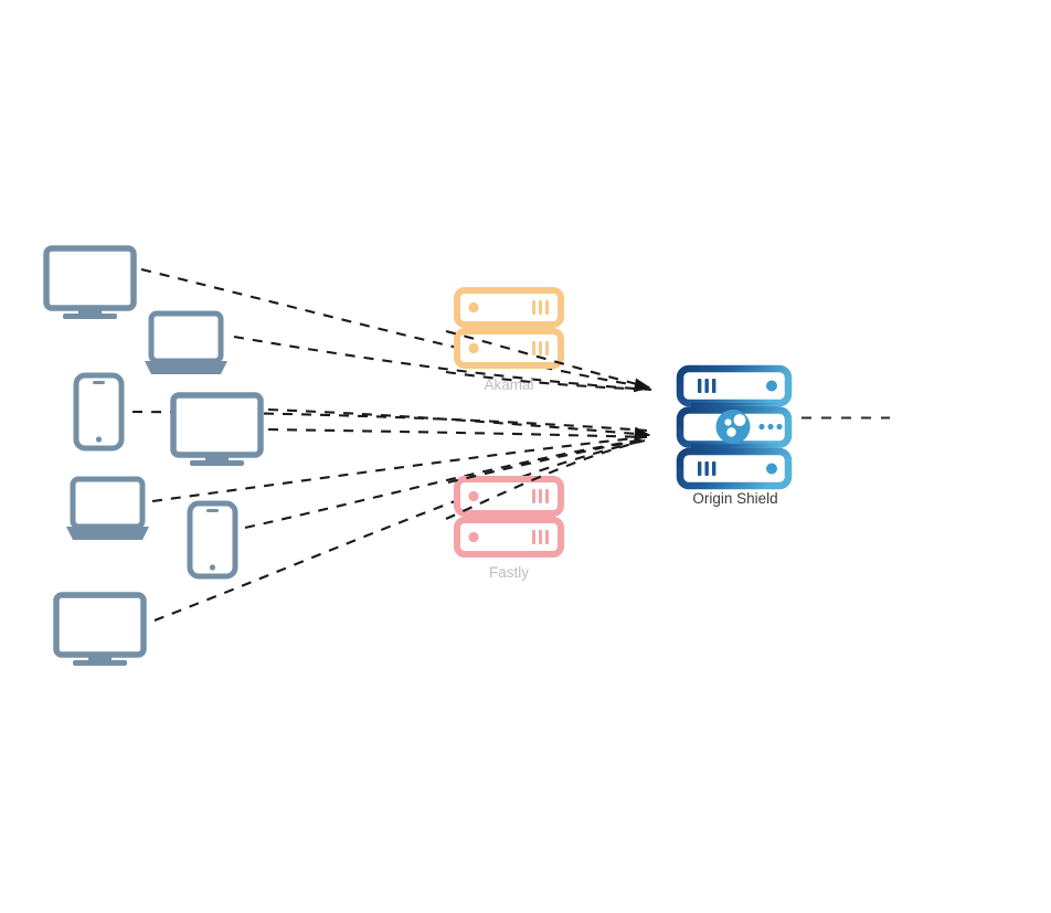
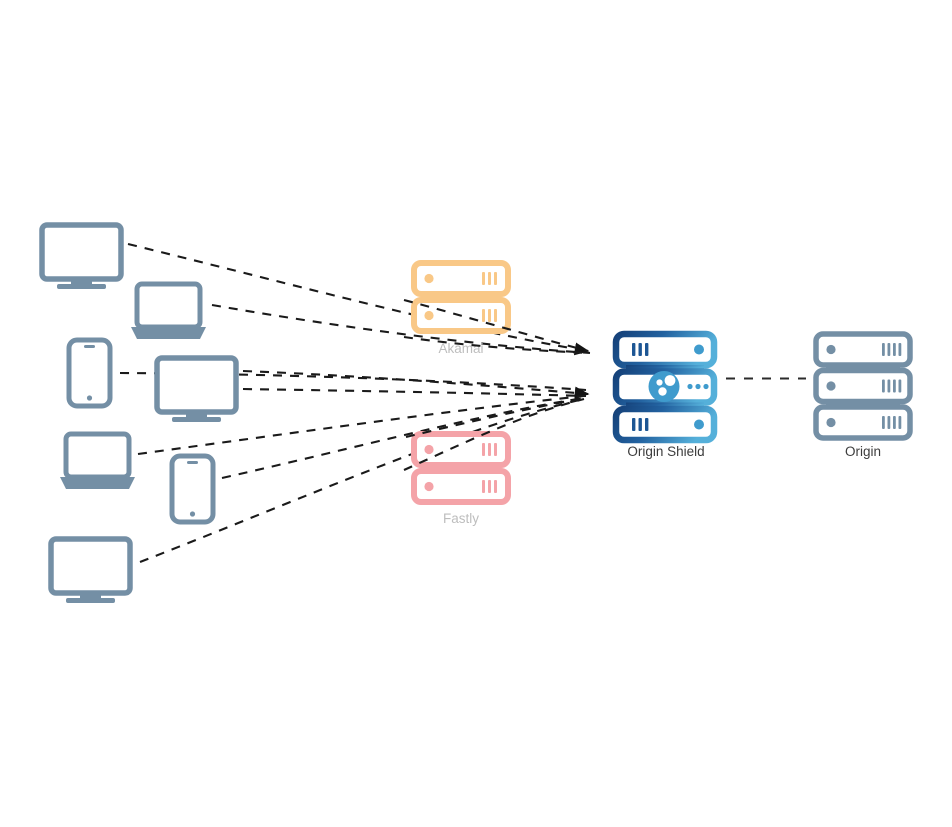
  Akamai
  Fastly
  Origin Shield
+ Origin
